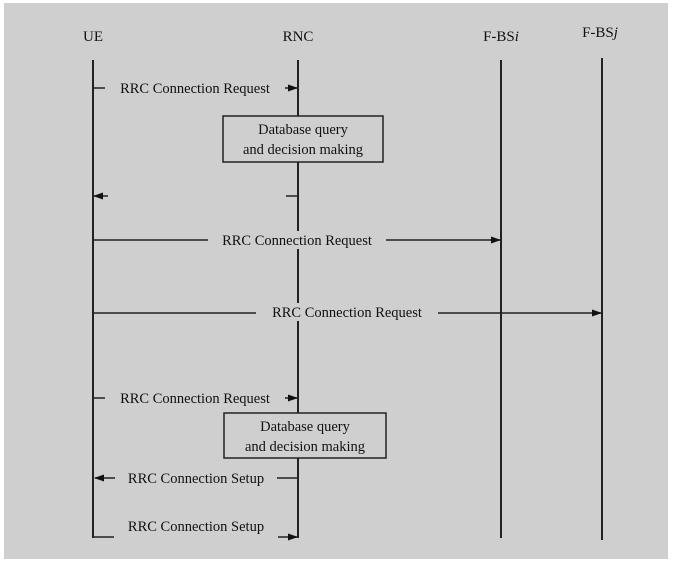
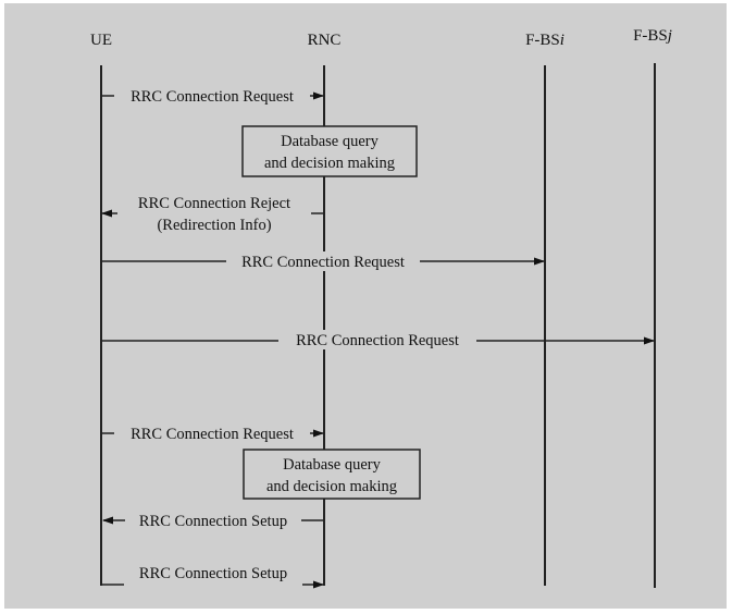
  UE
  RNC
  F-BSi
  F-BSj
  RRC Connection Request
  Database query
  and decision making
+ RRC Connection Reject
+ (Redirection Info)
  RRC Connection Request
  RRC Connection Request
  RRC Connection Request
  Database query
  and decision making
  RRC Connection Setup
  RRC Connection Setup
